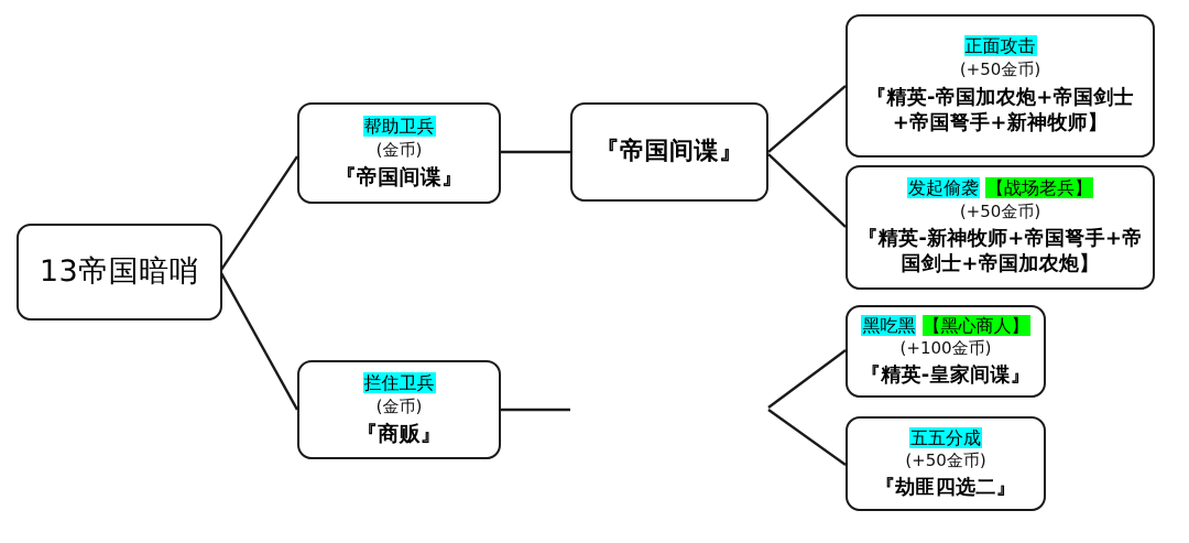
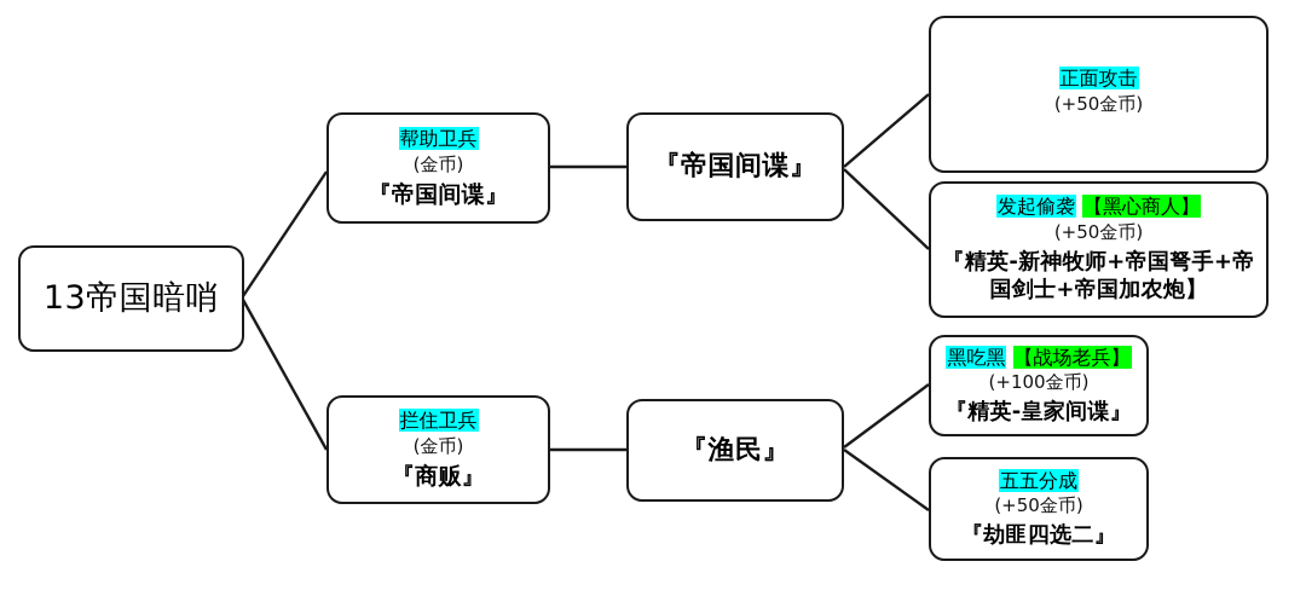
  13帝国暗哨
  帮助卫兵
  (金币)
  『帝国间谍』
  『帝国间谍』
  正面攻击
  (+50金币)
- 『精英-帝国加农炮+帝国剑士+帝国弩手+新神牧师】
- 发起偷袭 【战场老兵】
+ 发起偷袭 【黑心商人】
  (+50金币)
  『精英-新神牧师+帝国弩手+帝国剑士+帝国加农炮】
  拦住卫兵
  (金币)
  『商贩』
+ 『渔民』
- 黑吃黑 【黑心商人】
+ 黑吃黑 【战场老兵】
  (+100金币)
  『精英-皇家间谍』
  五五分成
  (+50金币)
  『劫匪四选二』
